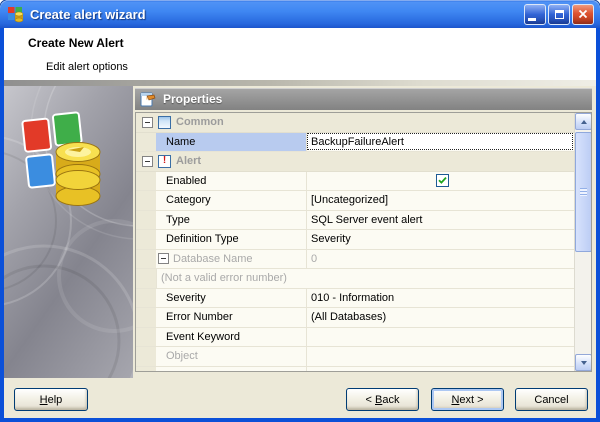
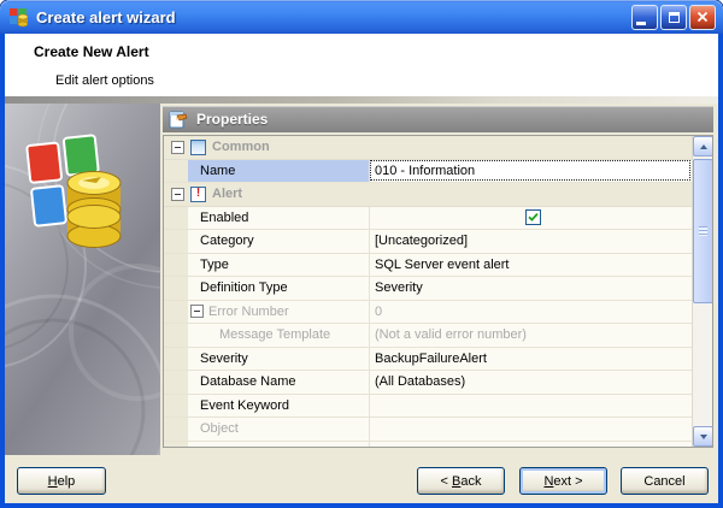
  Create alert wizard
  Create New Alert
  Edit alert options
  Properties
  Common
  Name
- BackupFailureAlert
+ 010 - Information
  Alert
  Enabled
  Category
  [Uncategorized]
  Type
  SQL Server event alert
  Definition Type
  Severity
- Database Name
+ Error Number
  0
+ Message Template
  (Not a valid error number)
  Severity
- 010 - Information
+ BackupFailureAlert
- Error Number
+ Database Name
  (All Databases)
  Event Keyword
  Object
  Help
  < Back
  Next >
  Cancel
